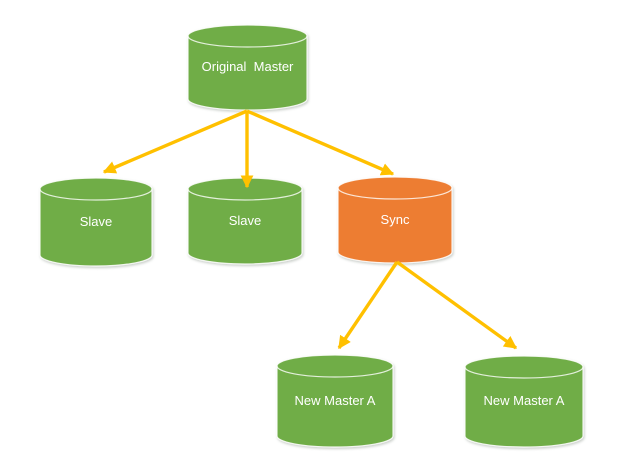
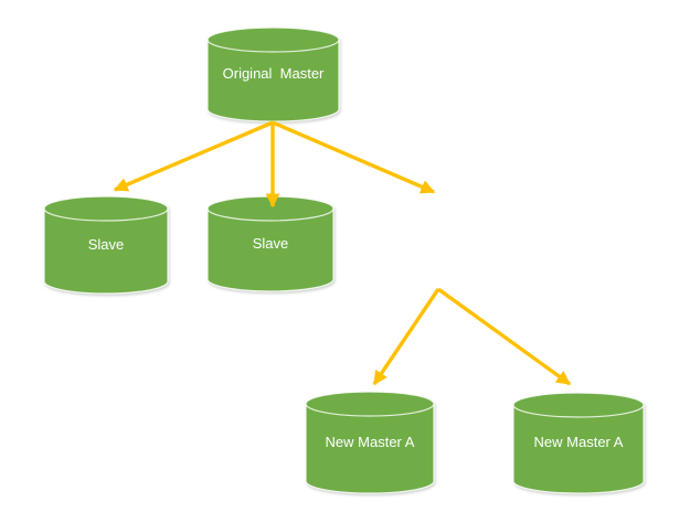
  Original Master
  Slave
  Slave
- Sync
  New Master A
  New Master A
